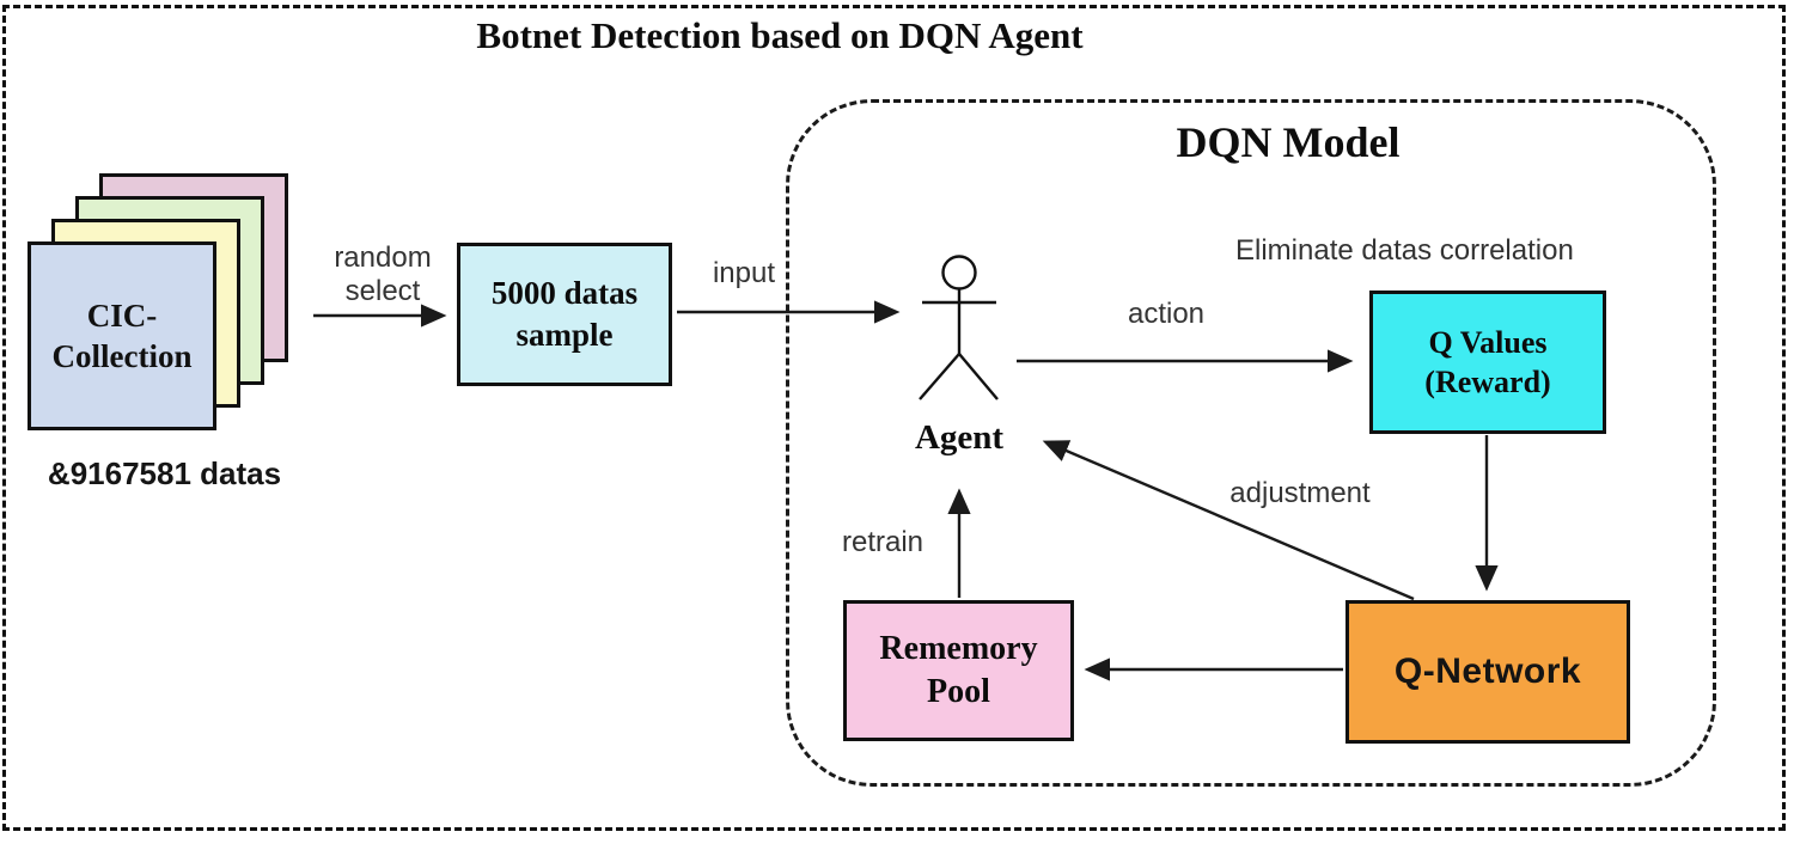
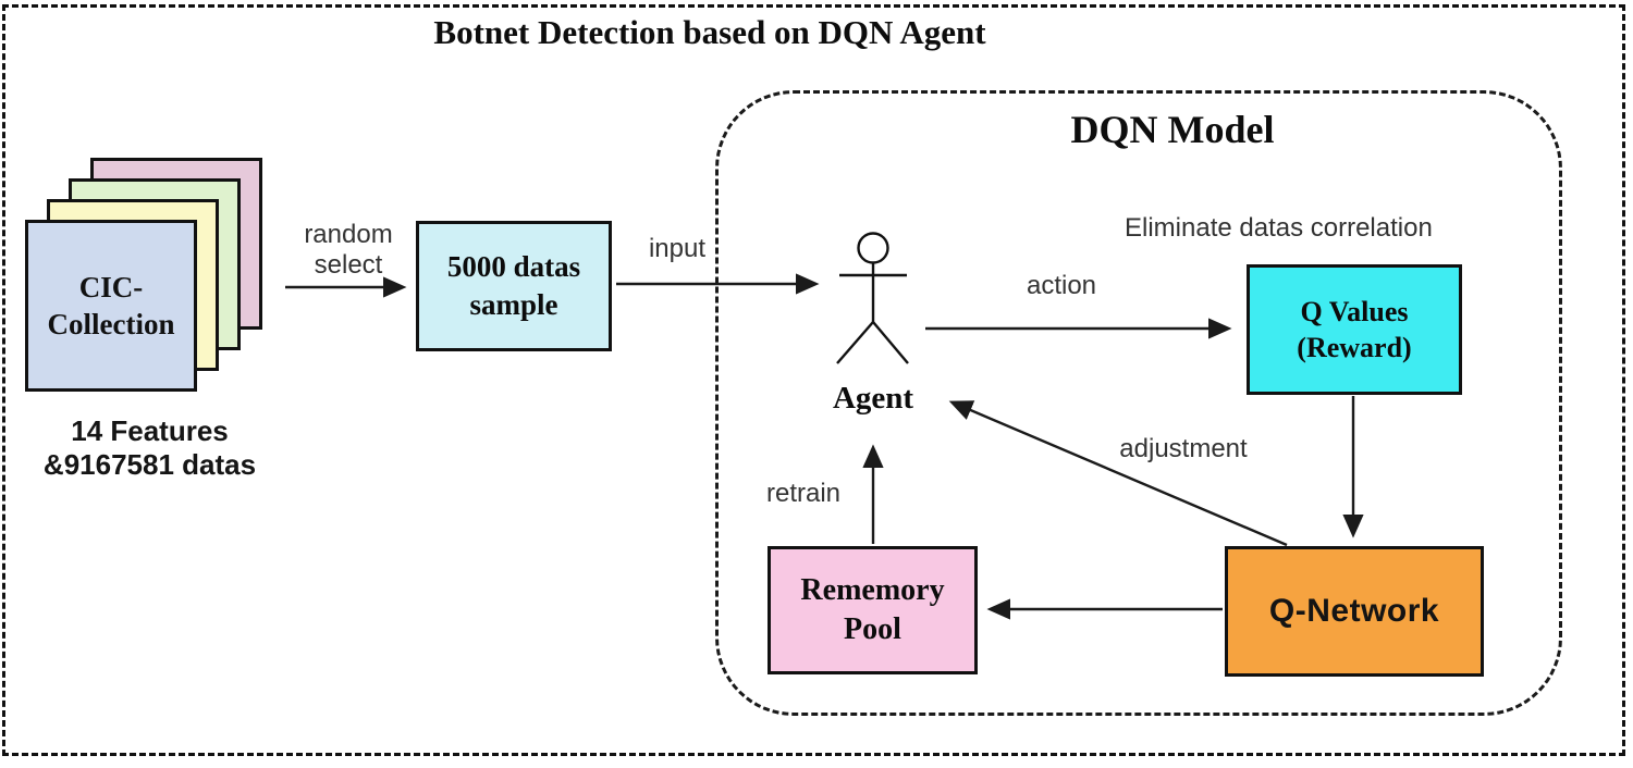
  Botnet Detection based on DQN Agent
  CIC-
  Collection
+ 14 Features
  &9167581 datas
  random
  select
  input
  action
  Eliminate datas correlation
  adjustment
  retrain
  5000 datas
  sample
  DQN Model
  Agent
  Q Values
  (Reward)
  Q-Network
  Rememory
  Pool
